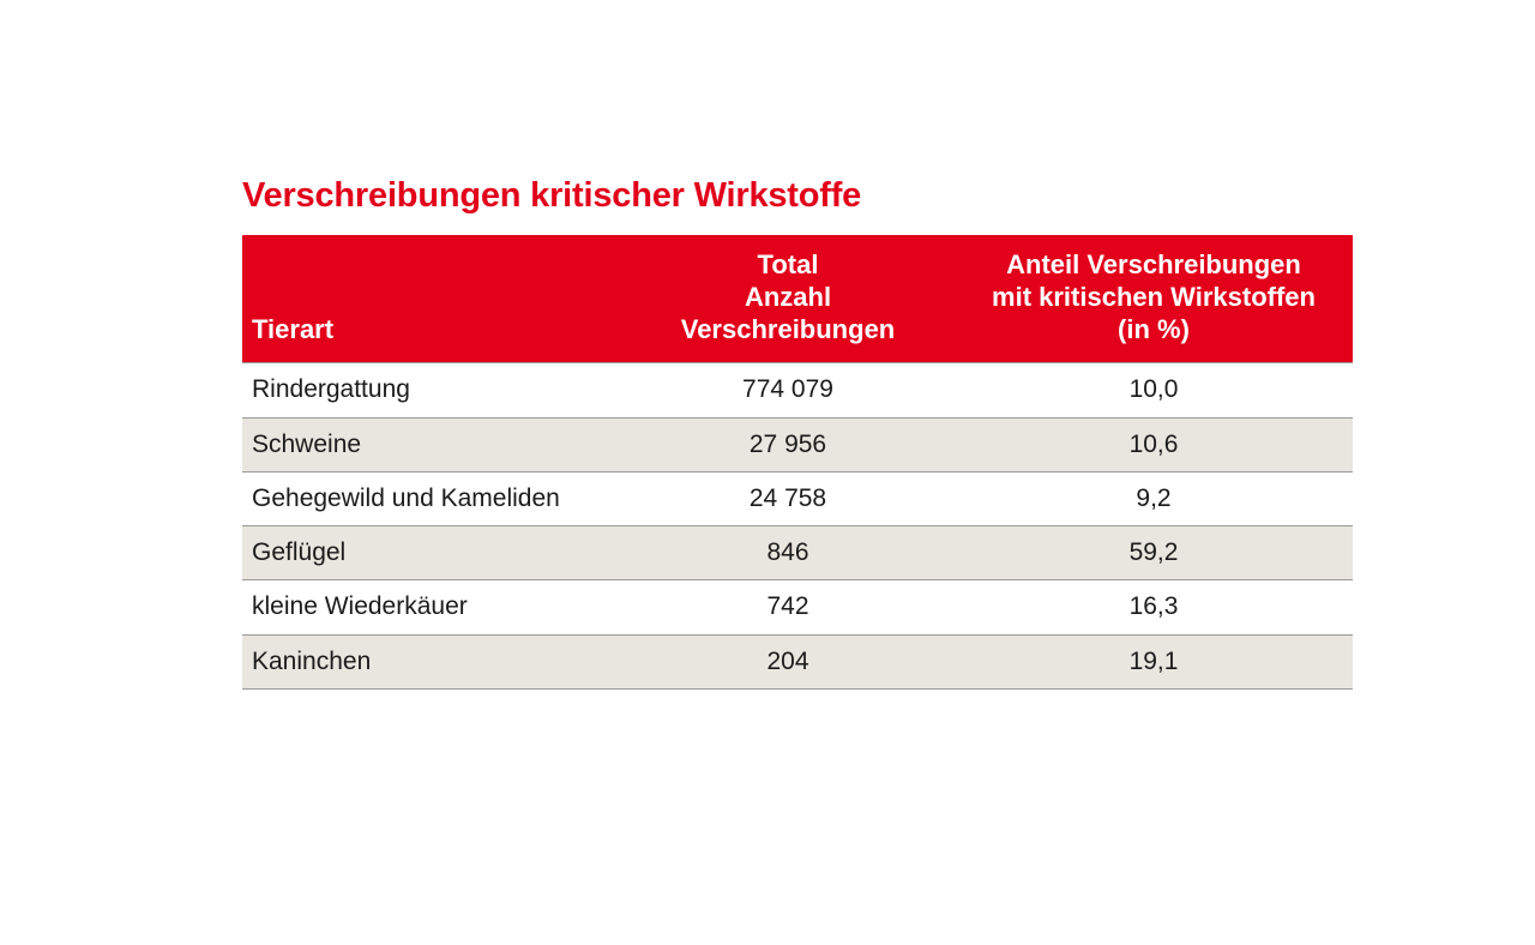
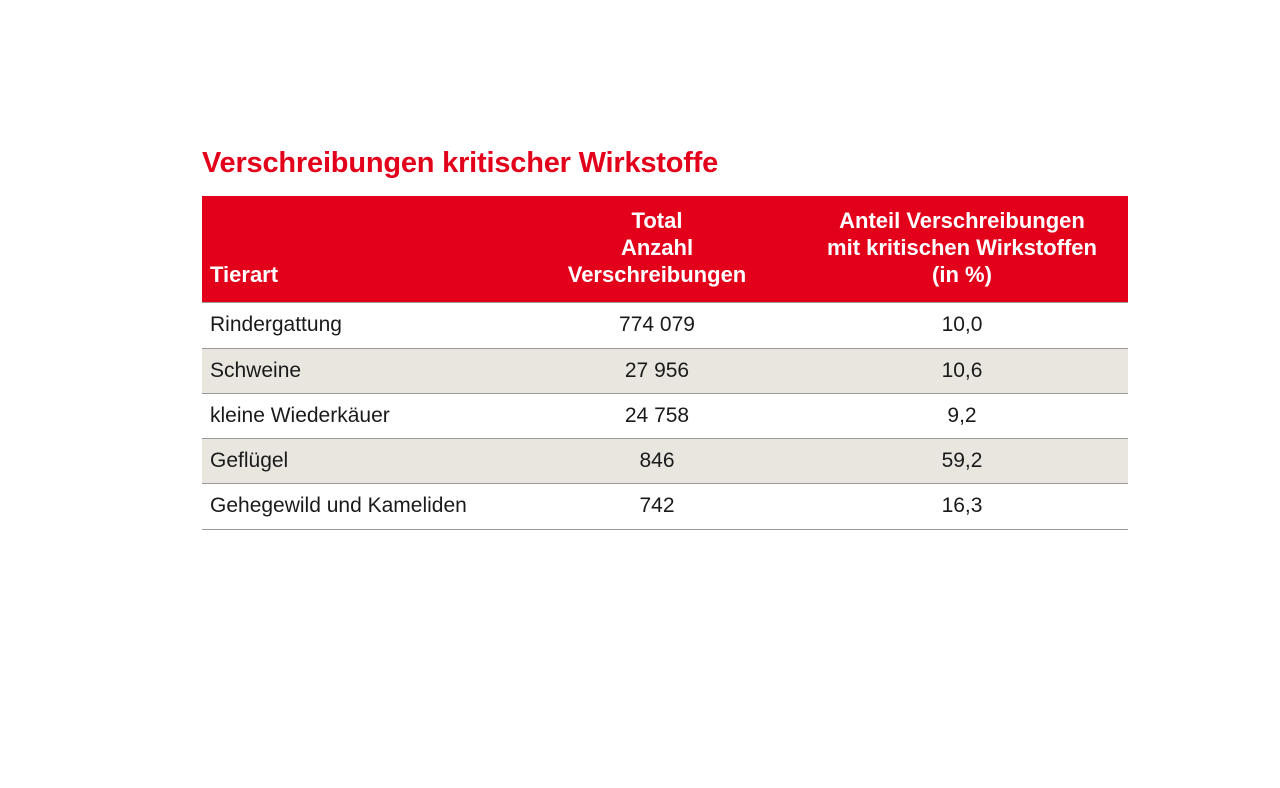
  Verschreibungen kritischer Wirkstoffe
  Tierart	Total Anzahl Verschreibungen	Anteil Verschreibungen mit kritischen Wirkstoffen (in %)
  Rindergattung	774 079	10,0
  Schweine	27 956	10,6
- Gehegewild und Kameliden	24 758	9,2
+ kleine Wiederkäuer	24 758	9,2
  Geflügel	846	59,2
- kleine Wiederkäuer	742	16,3
+ Gehegewild und Kameliden	742	16,3
- Kaninchen	204	19,1
